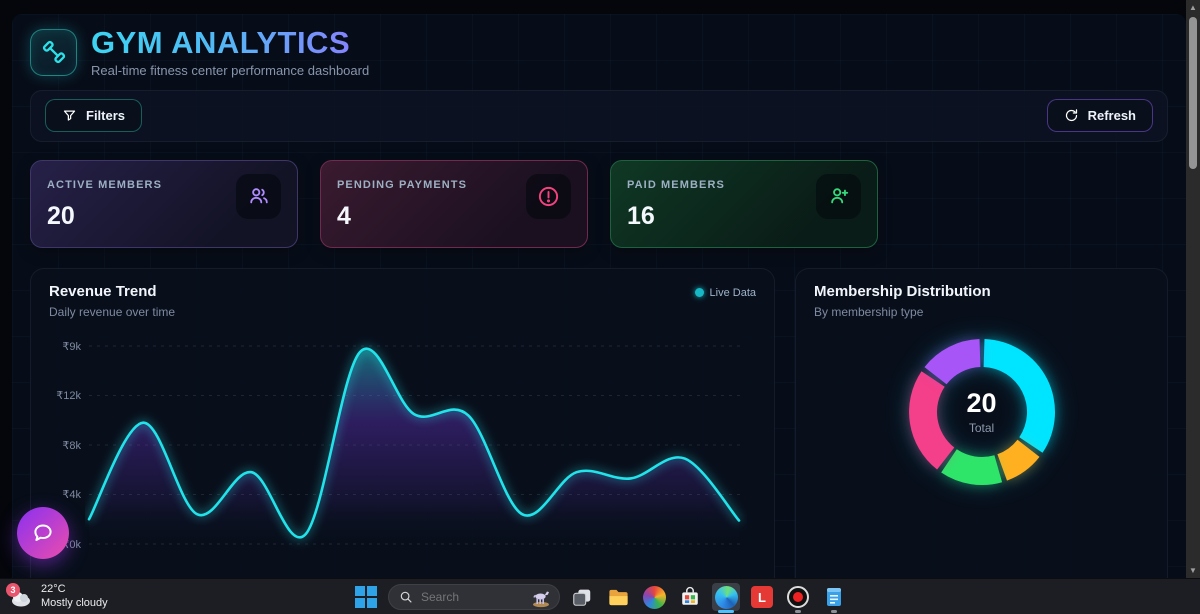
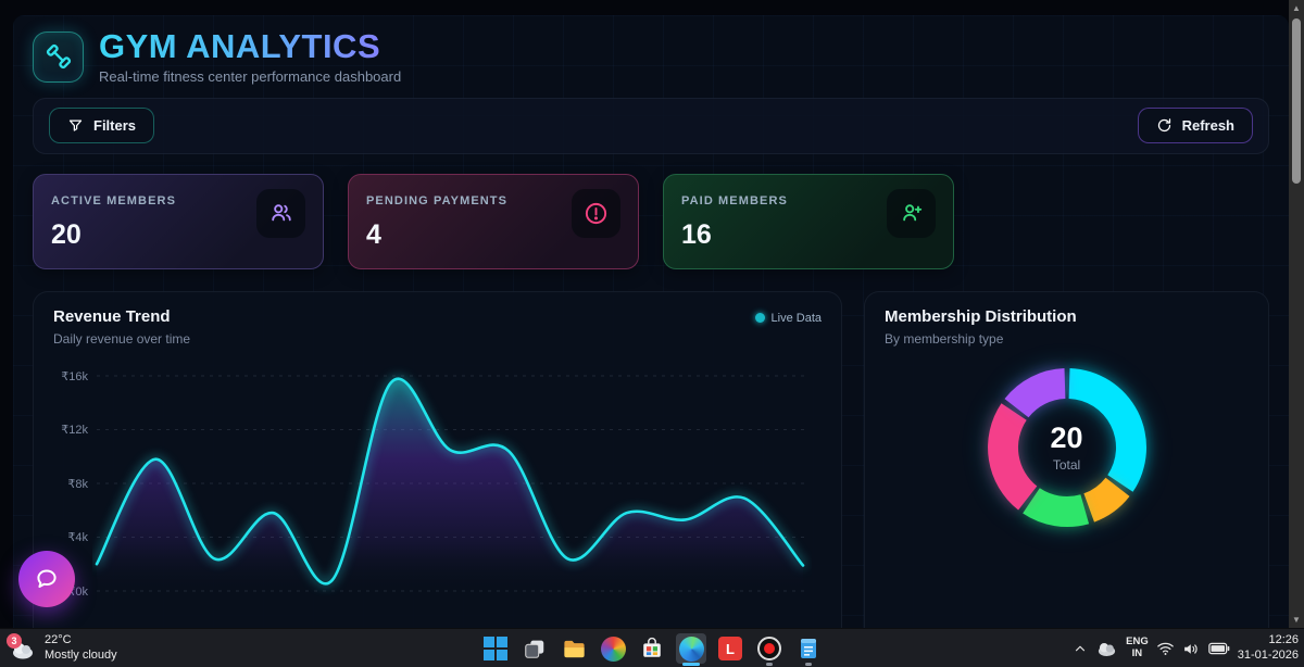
  GYM ANALYTICS
  Real-time fitness center performance dashboard
  Filters
  Refresh
  ACTIVE MEMBERS
  20
  PENDING PAYMENTS
  4
  PAID MEMBERS
  16
  Revenue Trend
  Daily revenue over time
  Live Data
- ₹9k
+ ₹16k
  ₹12k
  ₹8k
  ₹4k
  Membership Distribution
  By membership type
  20
  Total
  ▲
  ▼
  3
  22°C
  Mostly cloudy
- Search
  L
+ ENG
+ IN
+ 12:26
+ 31-01-2026
